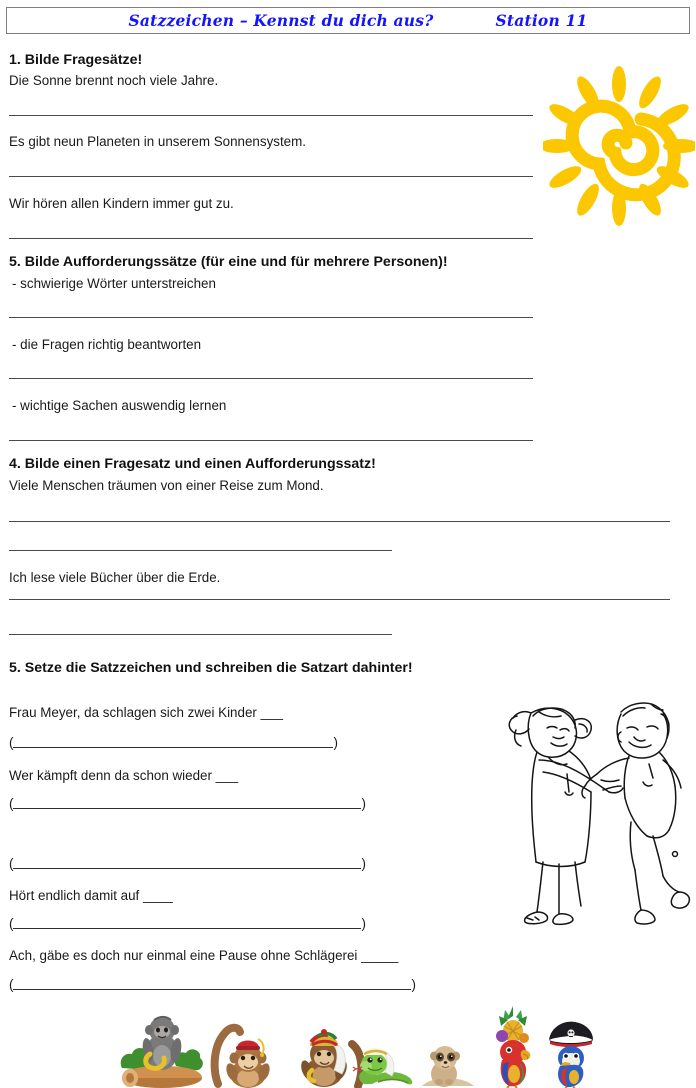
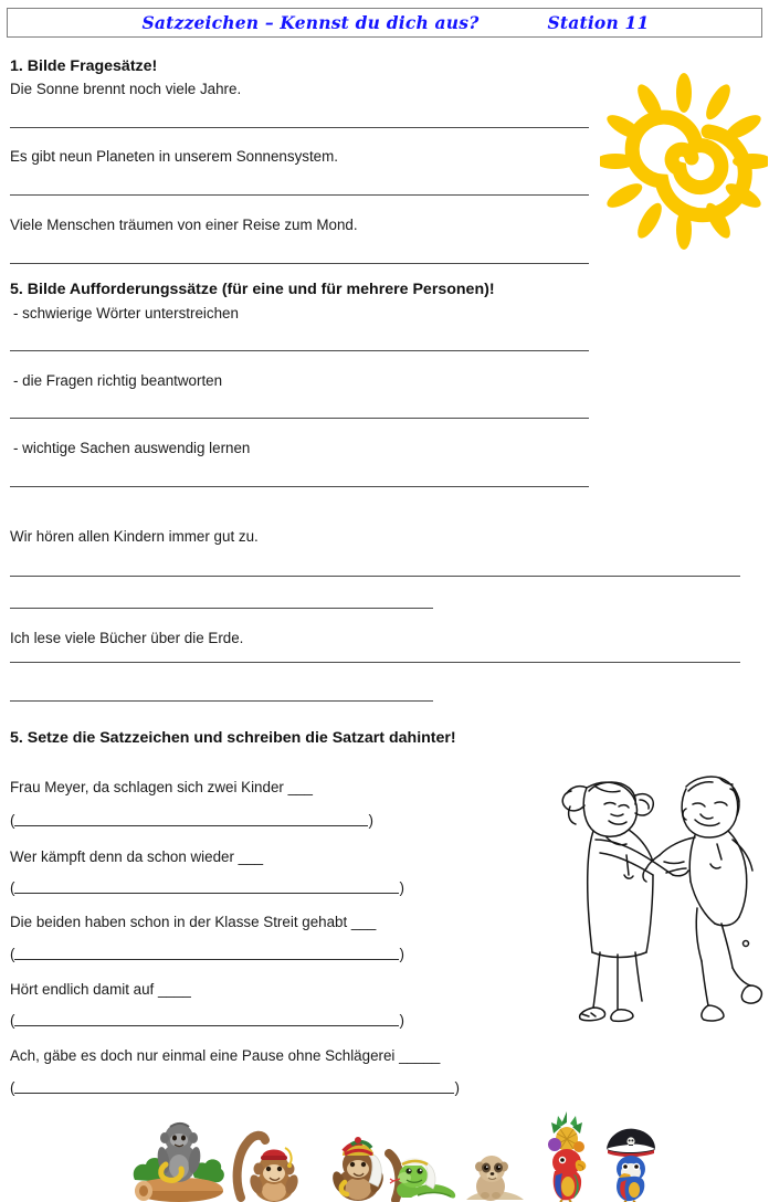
  Satzzeichen – Kennst du dich aus?
  Station 11
  1. Bilde Fragesätze!
  Die Sonne brennt noch viele Jahre.
  Es gibt neun Planeten in unserem Sonnensystem.
- Wir hören allen Kindern immer gut zu.
+ Viele Menschen träumen von einer Reise zum Mond.
  5. Bilde Aufforderungssätze (für eine und für mehrere Personen)!
  - schwierige Wörter unterstreichen
  - die Fragen richtig beantworten
  - wichtige Sachen auswendig lernen
- 4. Bilde einen Fragesatz und einen Aufforderungssatz!
- Viele Menschen träumen von einer Reise zum Mond.
+ Wir hören allen Kindern immer gut zu.
  Ich lese viele Bücher über die Erde.
  5. Setze die Satzzeichen und schreiben die Satzart dahinter!
  Frau Meyer, da schlagen sich zwei Kinder ___
  (
  )
  Wer kämpft denn da schon wieder ___
  (
  )
+ Die beiden haben schon in der Klasse Streit gehabt ___
  (
  )
  Hört endlich damit auf ____
  (
  )
  Ach, gäbe es doch nur einmal eine Pause ohne Schlägerei _____
  (
  )
